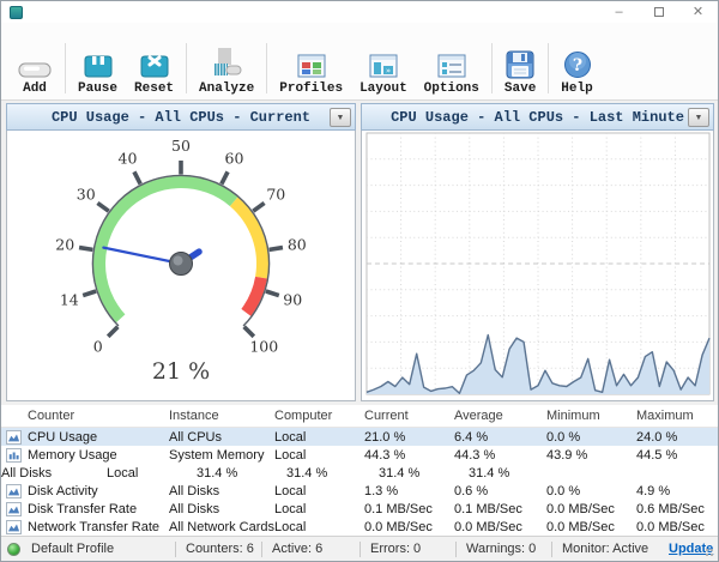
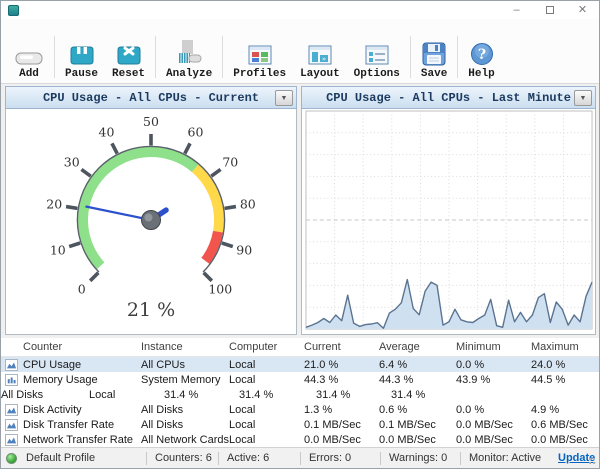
  –
  ✕
  Add
  Pause
  Reset
  Analyze
  Profiles
  »
  Layout
  Options
  Save
  ?
  Help
  CPU Usage - All CPUs - Current
  0
- 14
+ 10
  20
  30
  40
  50
  60
  70
  80
  90
  100
  21 %
  CPU Usage - All CPUs - Last Minute
  Counter
  Instance
  Computer
  Current
  Average
  Minimum
  Maximum
  CPU Usage
  All CPUs
  Local
  21.0 %
  6.4 %
  0.0 %
  24.0 %
  Memory Usage
  System Memory
  Local
  44.3 %
  44.3 %
  43.9 %
  44.5 %
  All Disks
  Local
  31.4 %
  31.4 %
  31.4 %
  31.4 %
  Disk Activity
  All Disks
  Local
  1.3 %
  0.6 %
  0.0 %
  4.9 %
  Disk Transfer Rate
  All Disks
  Local
  0.1 MB/Sec
  0.1 MB/Sec
  0.0 MB/Sec
  0.6 MB/Sec
  Network Transfer Rate
  All Network Cards
  Local
  0.0 MB/Sec
  0.0 MB/Sec
  0.0 MB/Sec
  0.0 MB/Sec
  Default Profile
  Counters: 6
  Active: 6
  Errors: 0
  Warnings: 0
  Monitor: Active
  Updat
